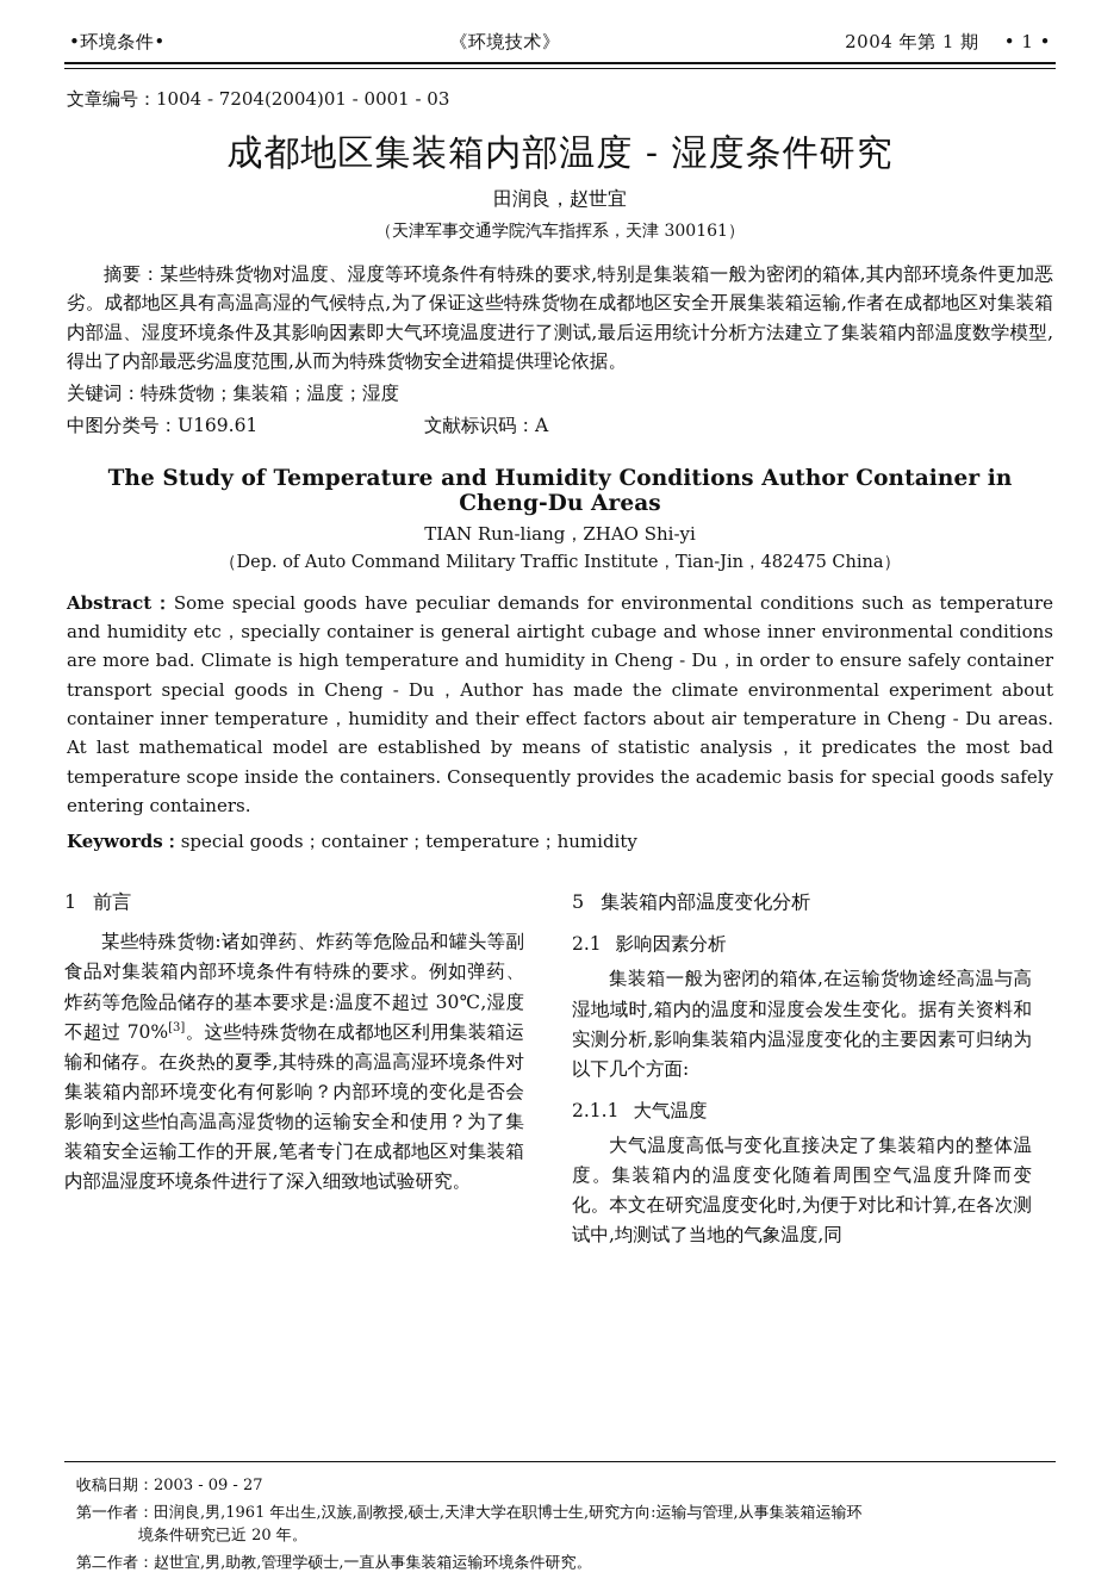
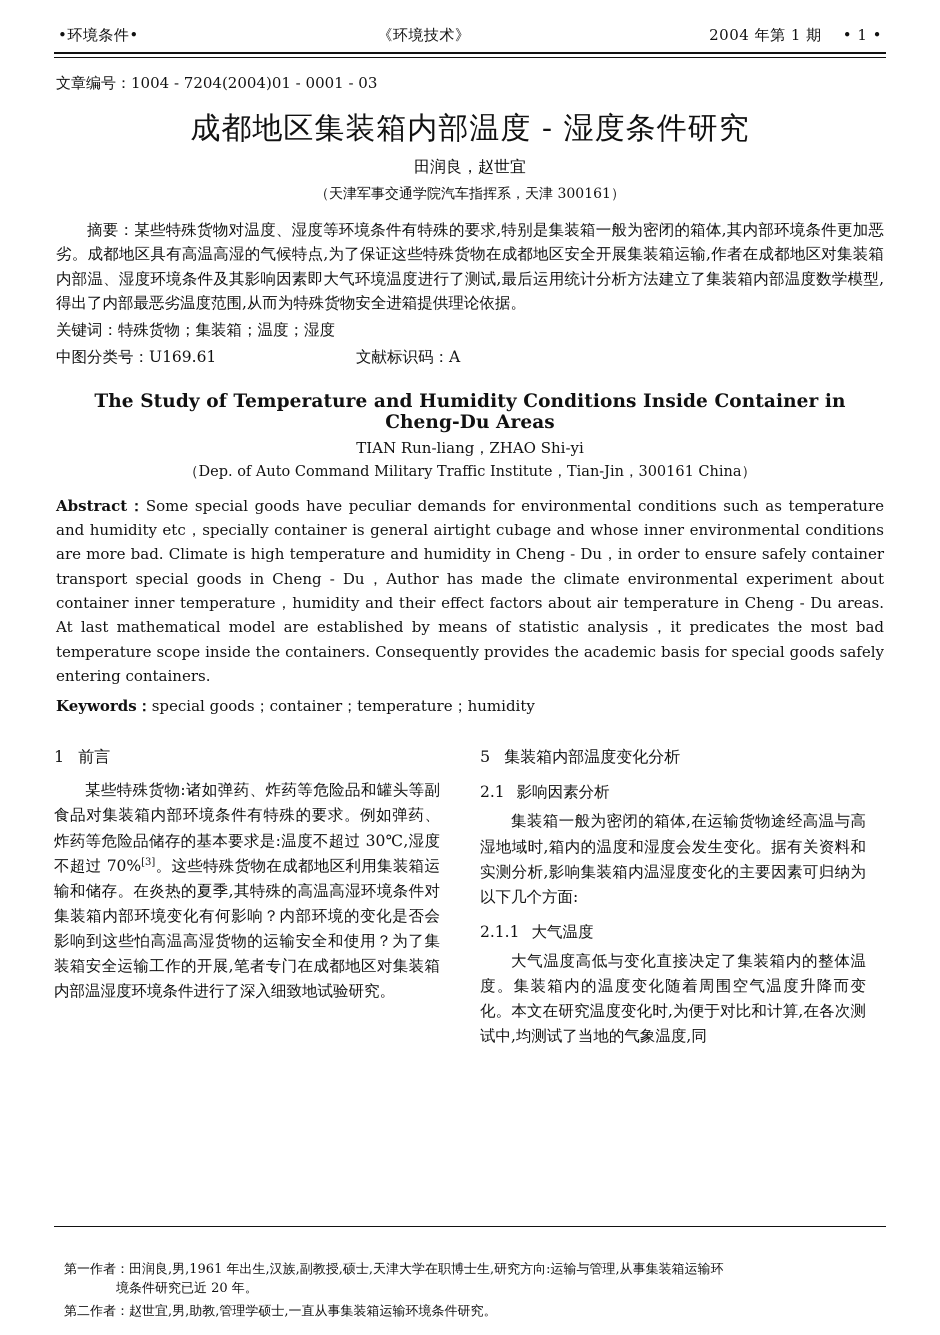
  •环境条件•
  《环境技术》
  2004 年第 1 期 • 1 •
  文章编号：1004 - 7204(2004)01 - 0001 - 03
  成都地区集装箱内部温度 - 湿度条件研究
  田润良，赵世宜
  （天津军事交通学院汽车指挥系，天津 300161）
  摘要：某些特殊货物对温度、湿度等环境条件有特殊的要求,特别是集装箱一般为密闭的箱体,其内部环境条件更加恶劣。成都地区具有高温高湿的气候特点,为了保证这些特殊货物在成都地区安全开展集装箱运输,作者在成都地区对集装箱内部温、湿度环境条件及其影响因素即大气环境温度进行了测试,最后运用统计分析方法建立了集装箱内部温度数学模型,得出了内部最恶劣温度范围,从而为特殊货物安全进箱提供理论依据。
  关键词：特殊货物；集装箱；温度；湿度
  中图分类号：U169.61
  文献标识码：A
- The Study of Temperature and Humidity Conditions Author Container in Cheng-Du Areas
+ The Study of Temperature and Humidity Conditions Inside Container in Cheng-Du Areas
  TIAN Run-liang，ZHAO Shi-yi
- （Dep. of Auto Command Military Traffic Institute，Tian-Jin，482475 China）
+ （Dep. of Auto Command Military Traffic Institute，Tian-Jin，300161 China）
  Abstract：Some special goods have peculiar demands for environmental conditions such as temperature and humidity etc，specially container is general airtight cubage and whose inner environmental conditions are more bad. Climate is high temperature and humidity in Cheng - Du，in order to ensure safely container transport special goods in Cheng - Du，Author has made the climate environmental experiment about container inner temperature，humidity and their effect factors about air temperature in Cheng - Du areas. At last mathematical model are established by means of statistic analysis，it predicates the most bad temperature scope inside the containers. Consequently provides the academic basis for special goods safely entering containers.
  Keywords：special goods；container；temperature；humidity
  1
  前言
  某些特殊货物:诸如弹药、炸药等危险品和罐头等副食品对集装箱内部环境条件有特殊的要求。例如弹药、炸药等危险品储存的基本要求是:温度不超过 30℃,湿度不超过 70%[3]。这些特殊货物在成都地区利用集装箱运输和储存。在炎热的夏季,其特殊的高温高湿环境条件对集装箱内部环境变化有何影响？内部环境的变化是否会影响到这些怕高温高湿货物的运输安全和使用？为了集装箱安全运输工作的开展,笔者专门在成都地区对集装箱内部温湿度环境条件进行了深入细致地试验研究。
  5
  集装箱内部温度变化分析
  2.1
  影响因素分析
  集装箱一般为密闭的箱体,在运输货物途经高温与高湿地域时,箱内的温度和湿度会发生变化。据有关资料和实测分析,影响集装箱内温湿度变化的主要因素可归纳为以下几个方面:
  2.1.1
  大气温度
  大气温度高低与变化直接决定了集装箱内的整体温度。集装箱内的温度变化随着周围空气温度升降而变化。本文在研究温度变化时,为便于对比和计算,在各次测试中,均测试了当地的气象温度,同
- 收稿日期：
- 2003 - 09 - 27
  第一作者：
  田润良,男,1961 年出生,汉族,副教授,硕士,天津大学在职博士生,研究方向:运输与管理,从事集装箱运输环
  境条件研究已近 20 年。
  第二作者：
  赵世宜,男,助教,管理学硕士,一直从事集装箱运输环境条件研究。
